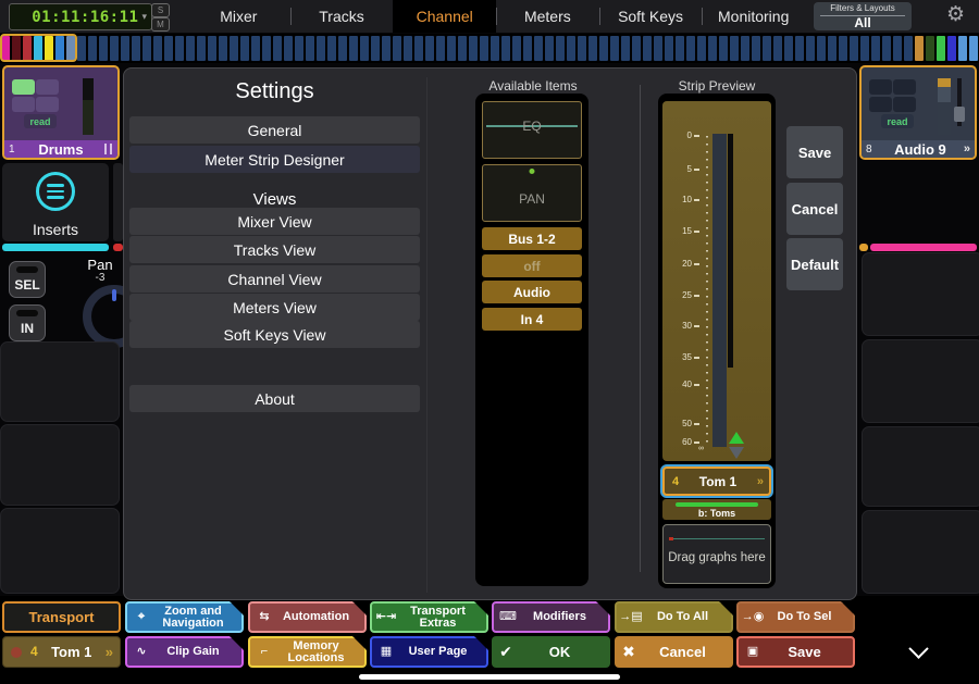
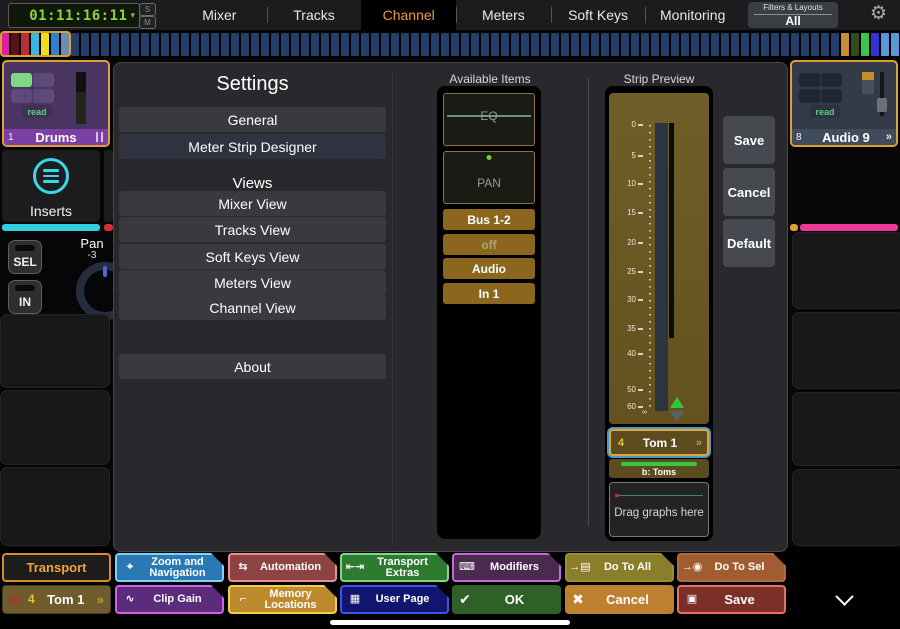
  01:11:16:11
  ▾
  S
  M
  Mixer
  Tracks
  Channel
  Meters
  Soft Keys
  Monitoring
  Filters & Layouts
  All
  ⚙
  read
  1
  Drums
  Inserts
  SEL
  IN
  Pan
  -3
  read
  8
  Audio 9
  »
  Settings
  General
  Meter Strip Designer
  Views
  Mixer View
  Tracks View
- Channel View
+ Soft Keys View
  Meters View
- Soft Keys View
+ Channel View
  About
  Available Items
  EQ
  PAN
  Bus 1-2
  off
  Audio
- In 4
+ In 1
  Strip Preview
  0
  5
  10
  15
  20
  25
  30
  35
  40
  50
  60
  4
  Tom 1
  »
  b: Toms
  Drag graphs here
  Save
  Cancel
  Default
  Transport
  ⌖
  Zoom and Navigation
  ⇆
  Automation
  ⇤⇥
  Transport Extras
  ⌨
  Modifiers
  →▤
  Do To All
  →◉
  Do To Sel
  4
  Tom 1
  »
  ∿
  Clip Gain
  ⌐
  Memory Locations
  ▦
  User Page
  ✔
  OK
  ✖
  Cancel
  ▣
  Save
